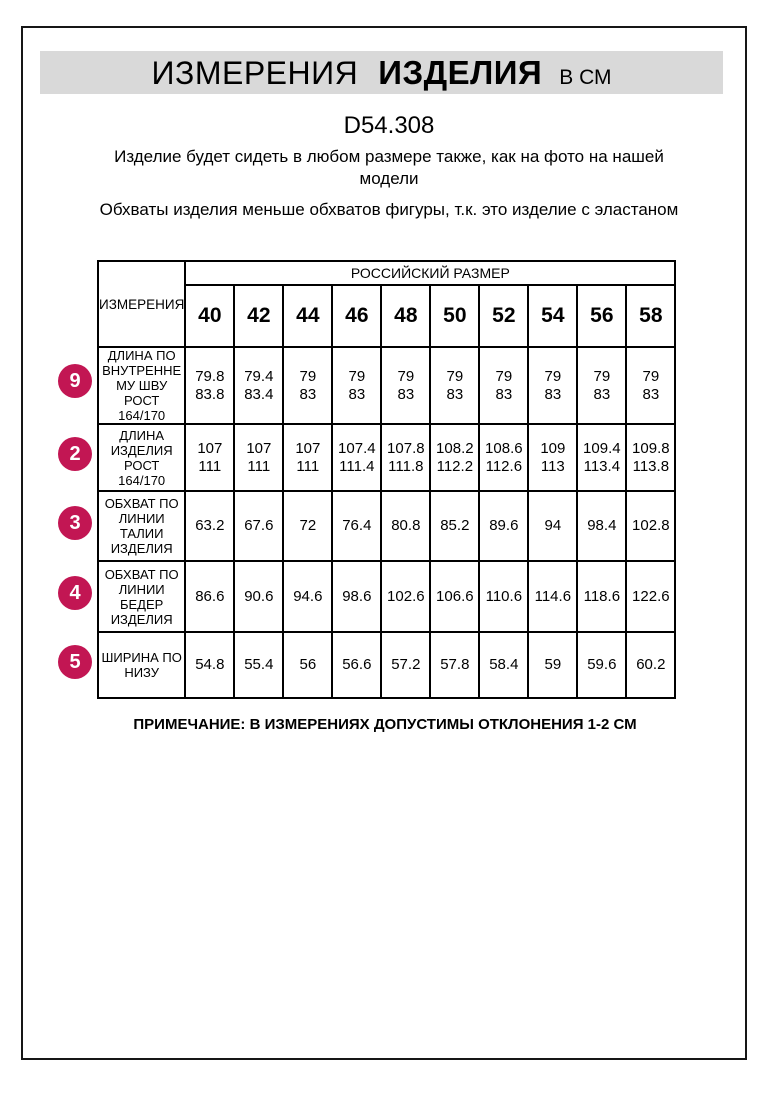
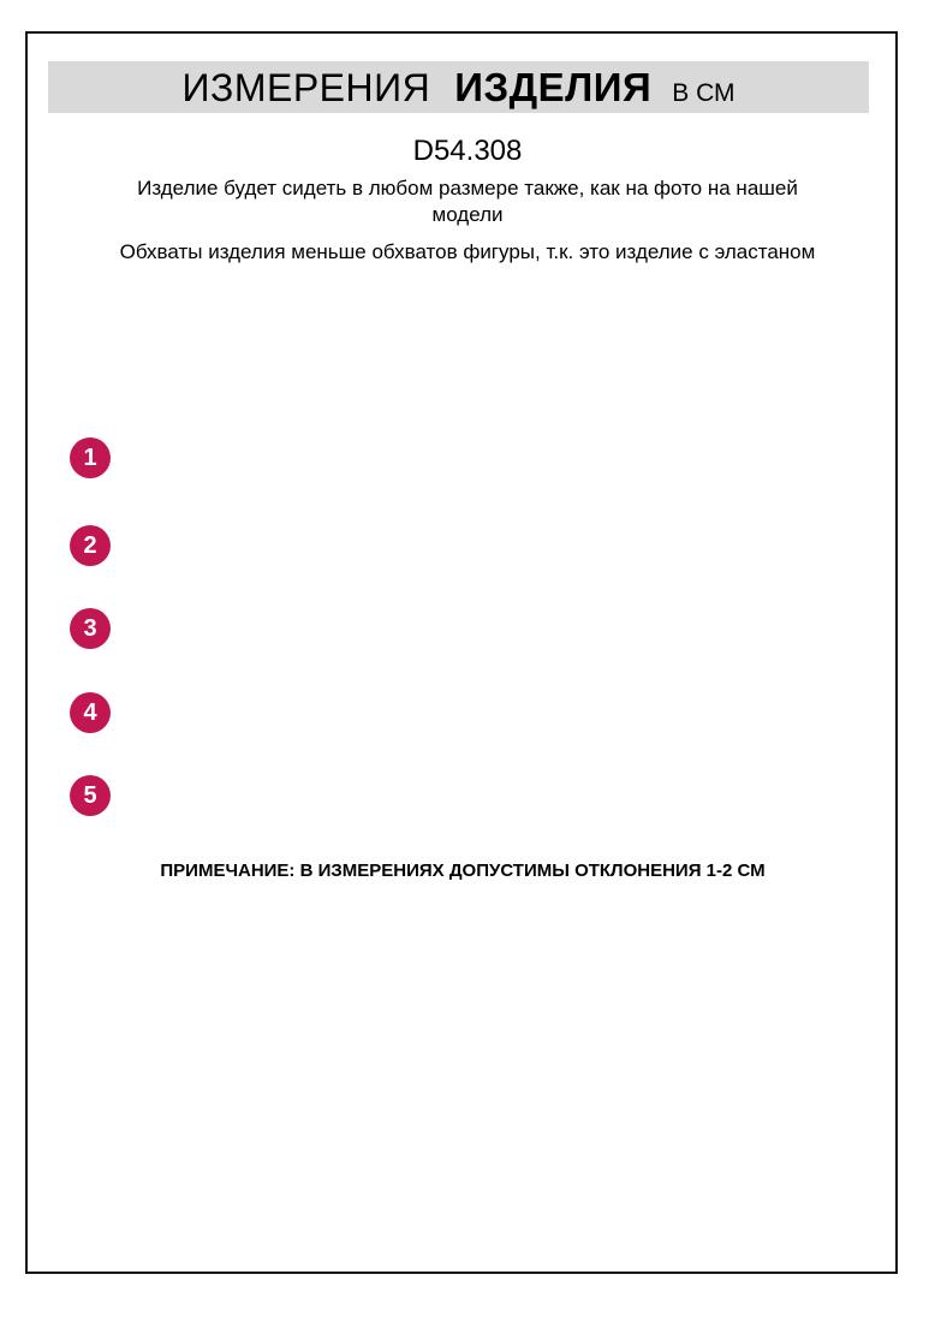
  ИЗМЕРЕНИЯ ИЗДЕЛИЯ В СМ
  D54.308
  Изделие будет сидеть в любом размере также, как на фото на нашей модели
  Обхваты изделия меньше обхватов фигуры, т.к. это изделие с эластаном
- ИЗМЕРЕНИЯ	РОССИЙСКИЙ РАЗМЕР
- 40	42	44	46	48	50	52	54	56	58
- ДЛИНА ПО ВНУТРЕННЕ МУ ШВУ РОСТ 164/170	79.8 83.8	79.4 83.4	79 83	79 83	79 83	79 83	79 83	79 83	79 83	79 83
- ДЛИНА ИЗДЕЛИЯ РОСТ 164/170	107 111	107 111	107 111	107.4 111.4	107.8 111.8	108.2 112.2	108.6 112.6	109 113	109.4 113.4	109.8 113.8
- ОБХВАТ ПО ЛИНИИ ТАЛИИ ИЗДЕЛИЯ	63.2	67.6	72	76.4	80.8	85.2	89.6	94	98.4	102.8
- ОБХВАТ ПО ЛИНИИ БЕДЕР ИЗДЕЛИЯ	86.6	90.6	94.6	98.6	102.6	106.6	110.6	114.6	118.6	122.6
- ШИРИНА ПО НИЗУ	54.8	55.4	56	56.6	57.2	57.8	58.4	59	59.6	60.2
- 9
+ 1
  2
  3
  4
  5
  ПРИМЕЧАНИЕ: В ИЗМЕРЕНИЯХ ДОПУСТИМЫ ОТКЛОНЕНИЯ 1-2 СМ
